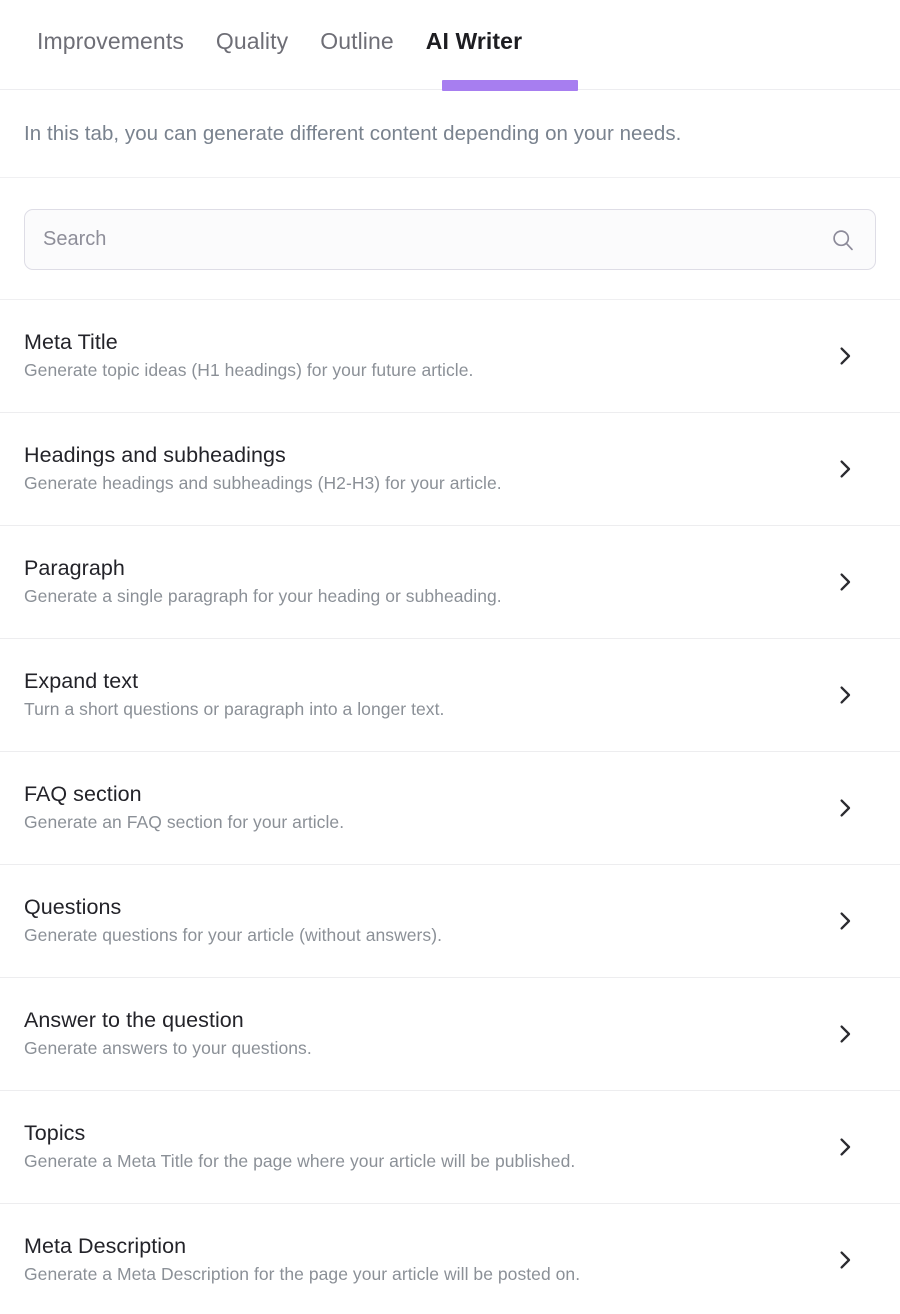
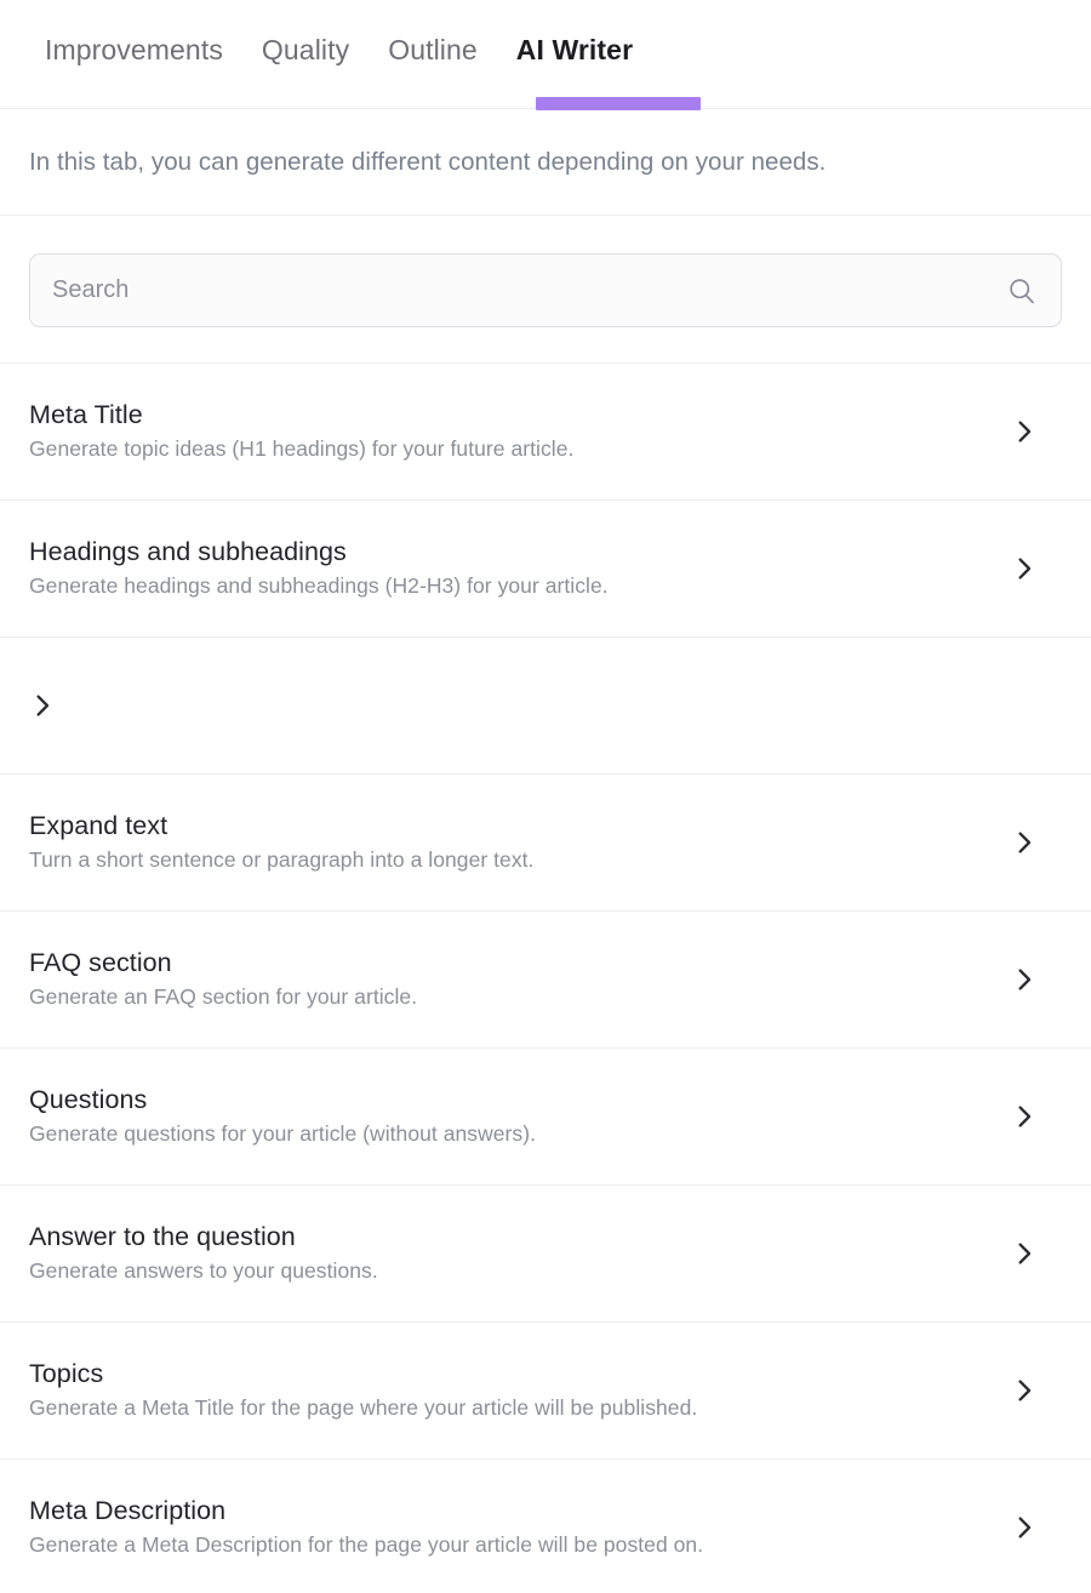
  Improvements
  Quality
  Outline
  AI Writer
  In this tab, you can generate different content depending on your needs.
  Search
  Meta Title
  Generate topic ideas (H1 headings) for your future article.
  Headings and subheadings
  Generate headings and subheadings (H2-H3) for your article.
- Paragraph
- Generate a single paragraph for your heading or subheading.
  Expand text
- Turn a short questions or paragraph into a longer text.
+ Turn a short sentence or paragraph into a longer text.
  FAQ section
  Generate an FAQ section for your article.
  Questions
  Generate questions for your article (without answers).
  Answer to the question
  Generate answers to your questions.
  Topics
  Generate a Meta Title for the page where your article will be published.
  Meta Description
  Generate a Meta Description for the page your article will be posted on.
